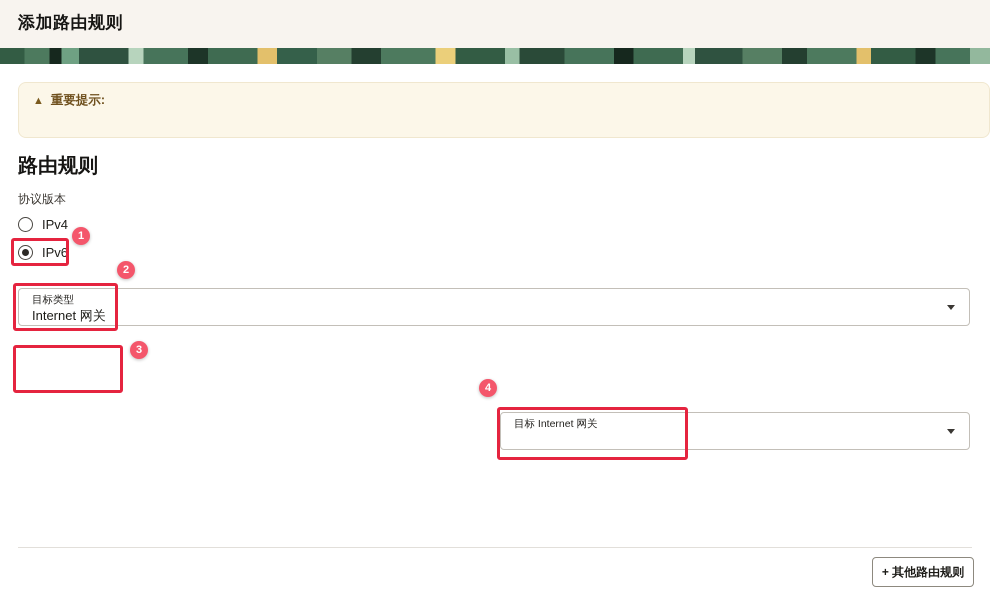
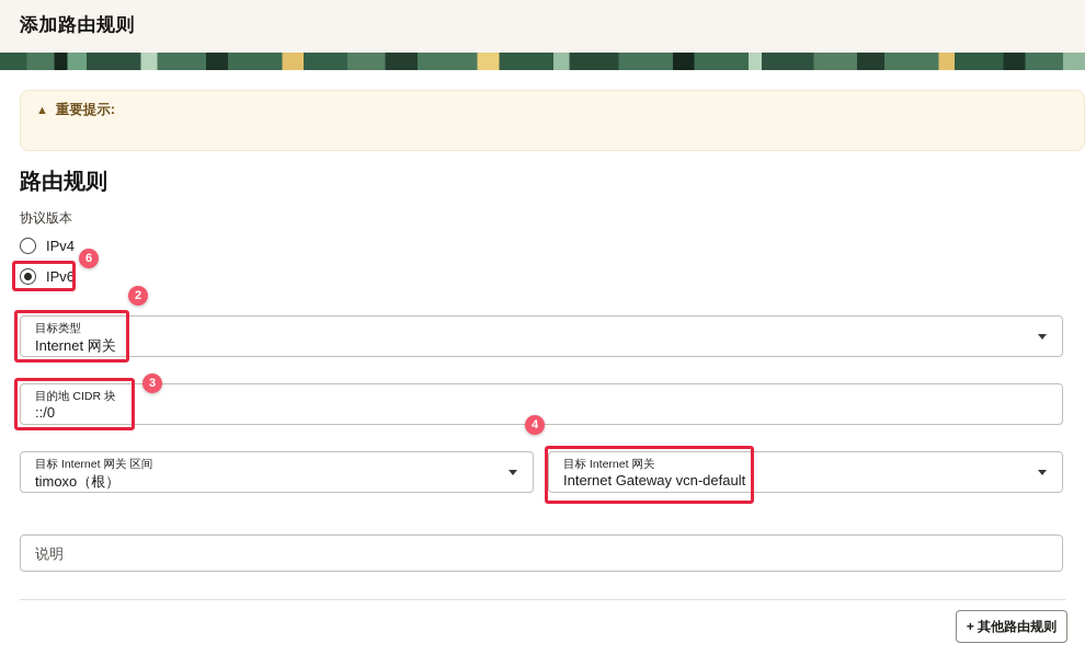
  添加路由规则
  ▲ 重要提示:
  路由规则
  协议版本
  IPv4
  IPv6
  目标类型
  Internet 网关
+ 目的地 CIDR 块
+ ::/0
+ 目标 Internet 网关 区间
+ timoxo（根）
  目标 Internet 网关
+ Internet Gateway vcn-default
+ 说明
  + 其他路由规则
- 1
+ 6
  2
  3
  4
